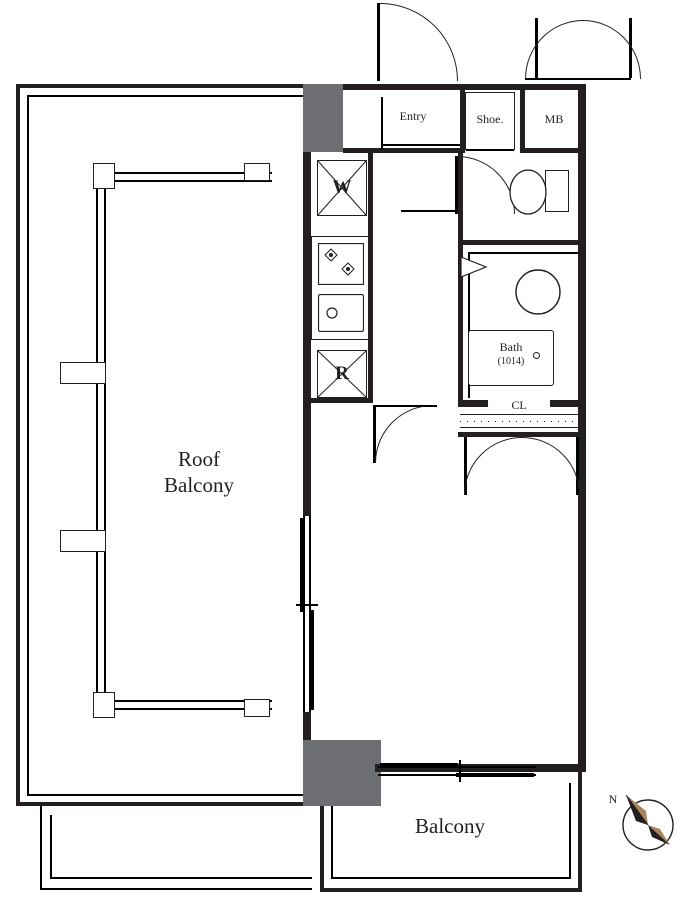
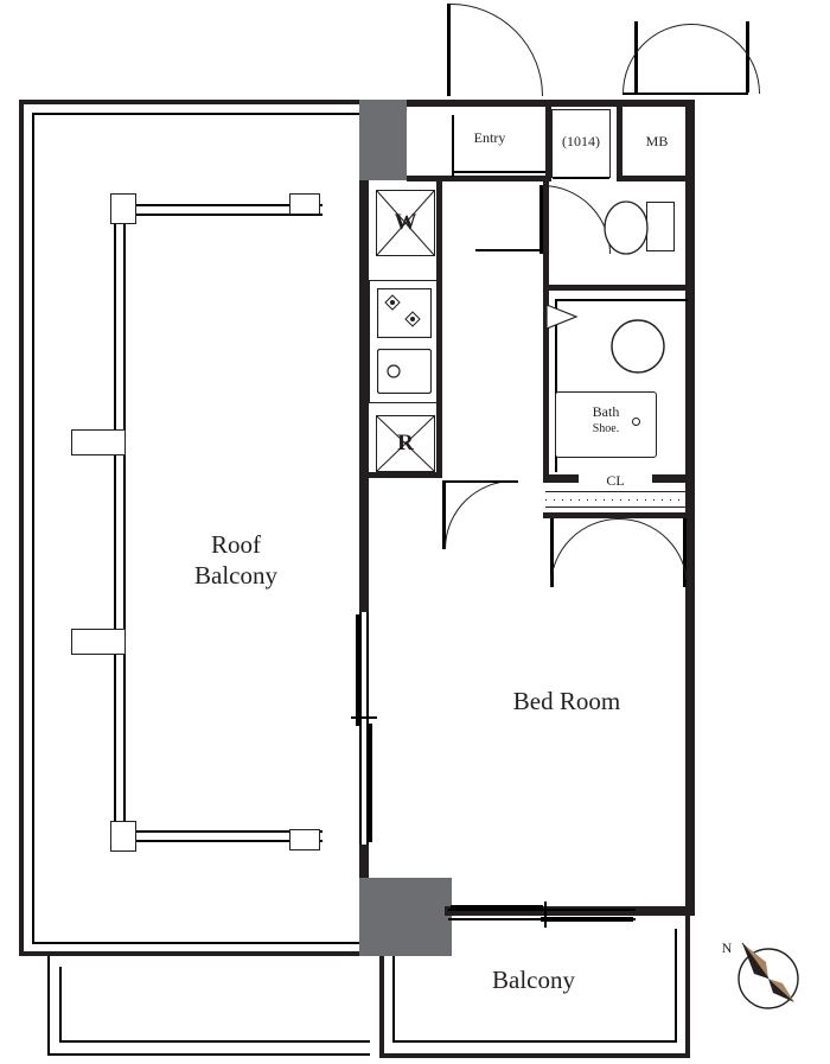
  Roof
  Balcony
  Entry
- Shoe.
+ (1014)
  MB
  Bath
- (1014)
+ Shoe.
  CL
+ Bed Room
  Balcony
  N
